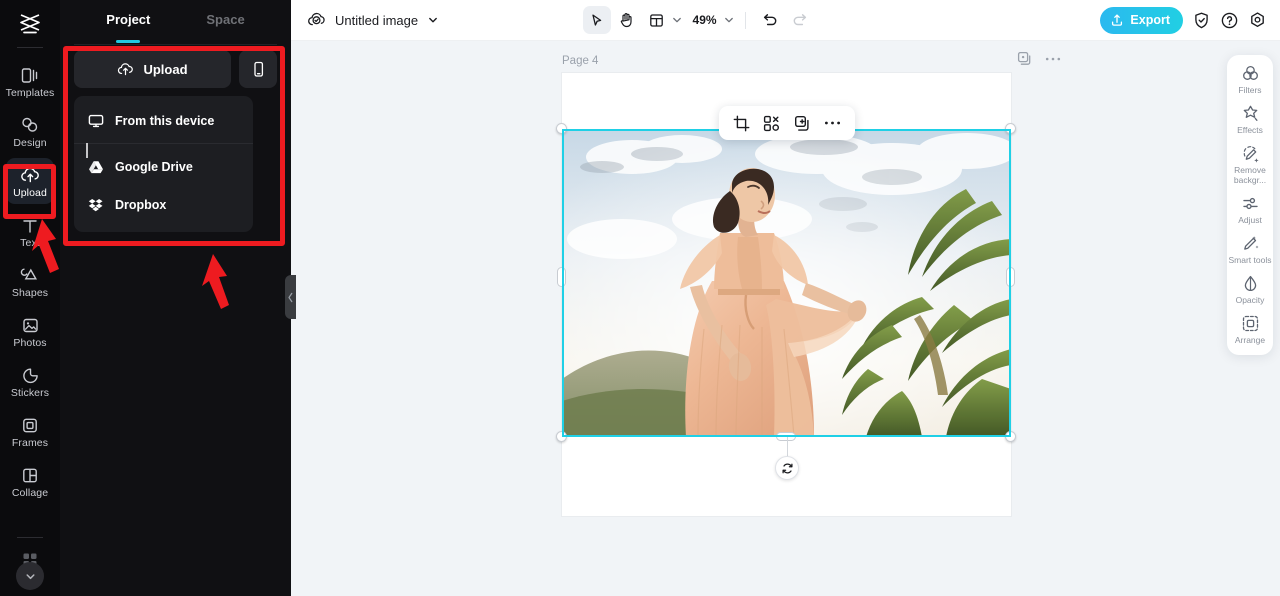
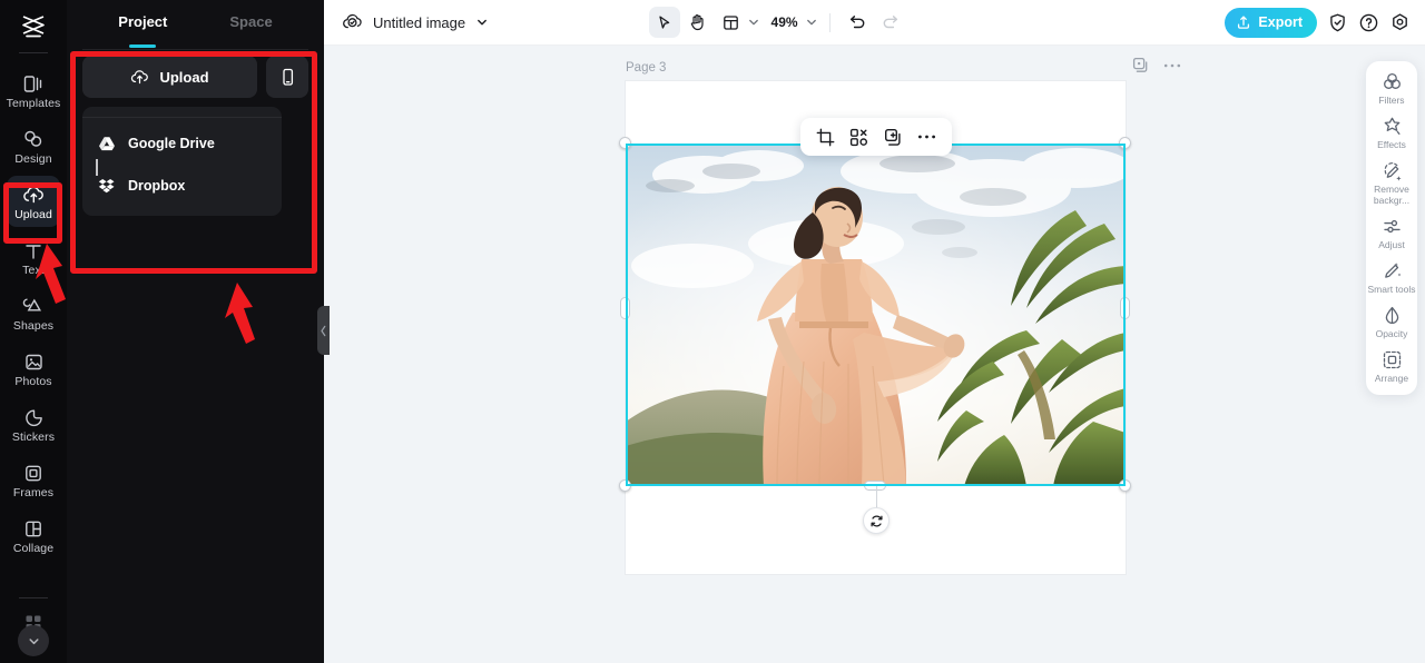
  Templates
  Design
  Upload
  Tex
  Shapes
  Photos
  Stickers
  Frames
  Collage
  Project
  Space
  Upload
- From this device
  Google Drive
  Dropbox
  Untitled image
  49%
  Export
- Page 4
+ Page 3
  Filters
  Effects
  Remove backgr...
  Adjust
  Smart tools
  Opacity
  Arrange
